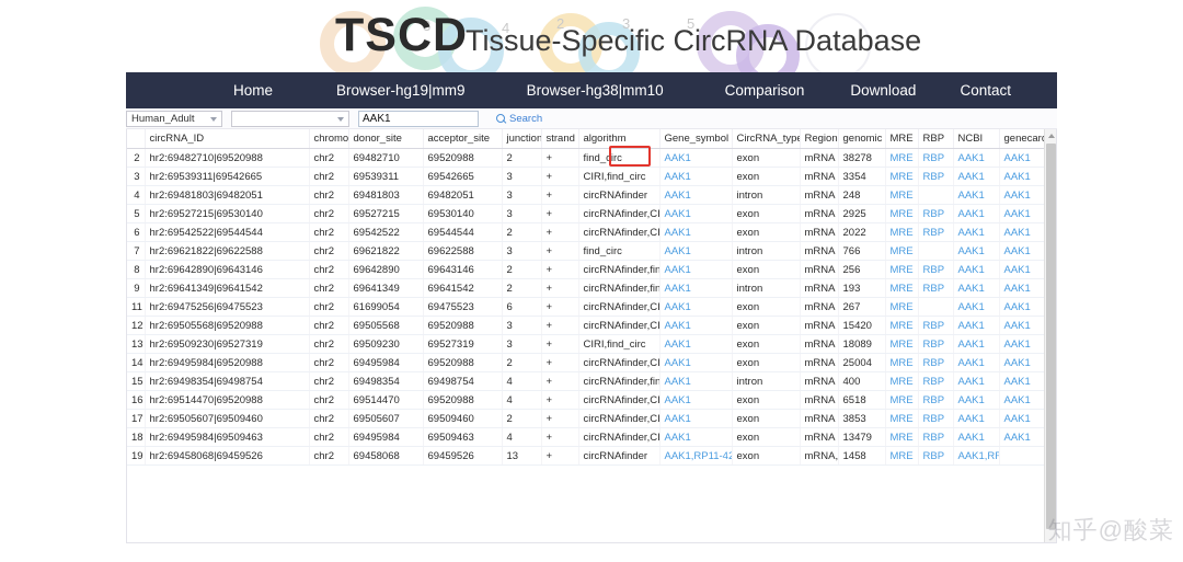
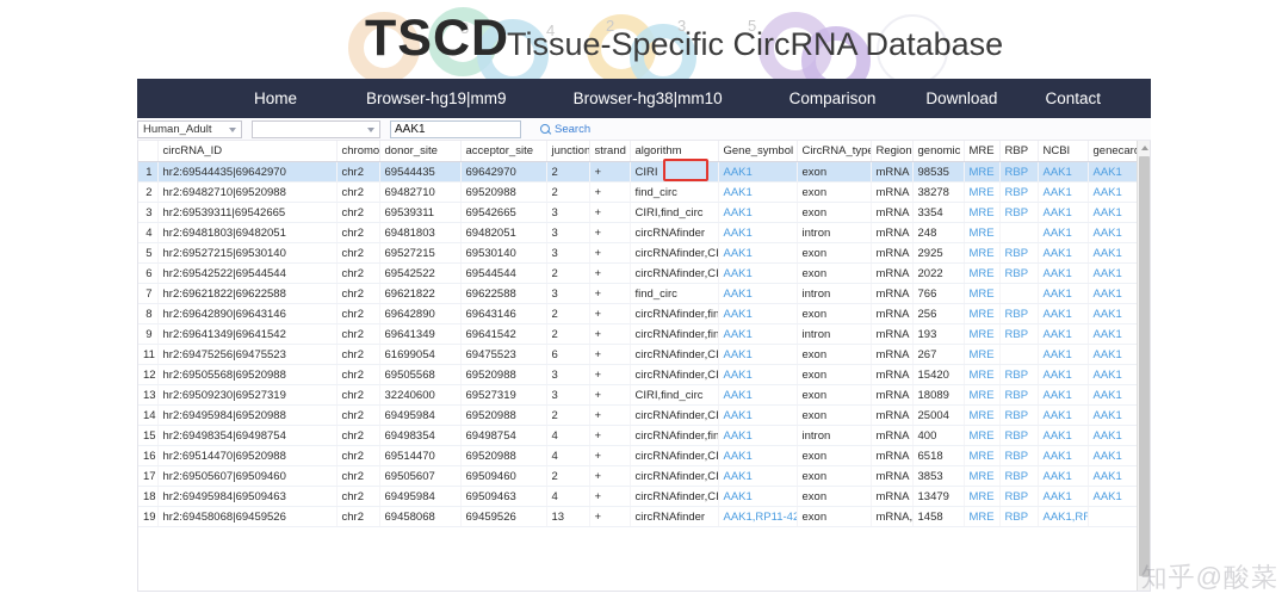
  3
  4
  2
  3
  5
  TSCD
  Tissue-Specific CircRNA Database
  Home
  Browser-hg19|mm9
  Browser-hg38|mm10
  Comparison
  Download
  Contact
  Human_Adult
  AAK1
  Search
  	circRNA_ID	chromo	donor_site	acceptor_site	junction	strand	algorithm	Gene_symbol	CircRNA_typ	Region	genomic	MRE	RBP	NCBI	genecar
+ 1	hr2:69544435|69642970	chr2	69544435	69642970	2	+	CIRI	AAK1	exon	mRNA	98535	MRE	RBP	AAK1	AAK1
  2	hr2:69482710|69520988	chr2	69482710	69520988	2	+	find_circ	AAK1	exon	mRNA	38278	MRE	RBP	AAK1	AAK1
  3	hr2:69539311|69542665	chr2	69539311	69542665	3	+	CIRI,find_circ	AAK1	exon	mRNA	3354	MRE	RBP	AAK1	AAK1
  4	hr2:69481803|69482051	chr2	69481803	69482051	3	+	circRNAfinder	AAK1	intron	mRNA	248	MRE		AAK1	AAK1
  5	hr2:69527215|69530140	chr2	69527215	69530140	3	+	circRNAfinder,CI	AAK1	exon	mRNA	2925	MRE	RBP	AAK1	AAK1
  6	hr2:69542522|69544544	chr2	69542522	69544544	2	+	circRNAfinder,CI	AAK1	exon	mRNA	2022	MRE	RBP	AAK1	AAK1
  7	hr2:69621822|69622588	chr2	69621822	69622588	3	+	find_circ	AAK1	intron	mRNA	766	MRE		AAK1	AAK1
  8	hr2:69642890|69643146	chr2	69642890	69643146	2	+	circRNAfinder,fin	AAK1	exon	mRNA	256	MRE	RBP	AAK1	AAK1
  9	hr2:69641349|69641542	chr2	69641349	69641542	2	+	circRNAfinder,fin	AAK1	intron	mRNA	193	MRE	RBP	AAK1	AAK1
  11	hr2:69475256|69475523	chr2	61699054	69475523	6	+	circRNAfinder,CI	AAK1	exon	mRNA	267	MRE		AAK1	AAK1
  12	hr2:69505568|69520988	chr2	69505568	69520988	3	+	circRNAfinder,CI	AAK1	exon	mRNA	15420	MRE	RBP	AAK1	AAK1
- 13	hr2:69509230|69527319	chr2	69509230	69527319	3	+	CIRI,find_circ	AAK1	exon	mRNA	18089	MRE	RBP	AAK1	AAK1
+ 13	hr2:69509230|69527319	chr2	32240600	69527319	3	+	CIRI,find_circ	AAK1	exon	mRNA	18089	MRE	RBP	AAK1	AAK1
  14	hr2:69495984|69520988	chr2	69495984	69520988	2	+	circRNAfinder,CI	AAK1	exon	mRNA	25004	MRE	RBP	AAK1	AAK1
  15	hr2:69498354|69498754	chr2	69498354	69498754	4	+	circRNAfinder,fin	AAK1	intron	mRNA	400	MRE	RBP	AAK1	AAK1
  16	hr2:69514470|69520988	chr2	69514470	69520988	4	+	circRNAfinder,CI	AAK1	exon	mRNA	6518	MRE	RBP	AAK1	AAK1
  17	hr2:69505607|69509460	chr2	69505607	69509460	2	+	circRNAfinder,CI	AAK1	exon	mRNA	3853	MRE	RBP	AAK1	AAK1
  18	hr2:69495984|69509463	chr2	69495984	69509463	4	+	circRNAfinder,CI	AAK1	exon	mRNA	13479	MRE	RBP	AAK1	AAK1
  19	hr2:69458068|69459526	chr2	69458068	69459526	13	+	circRNAfinder	AAK1,RP11-4	exon	mRNA,	1458	MRE	RBP	AAK1,RF
  知乎@酸菜
